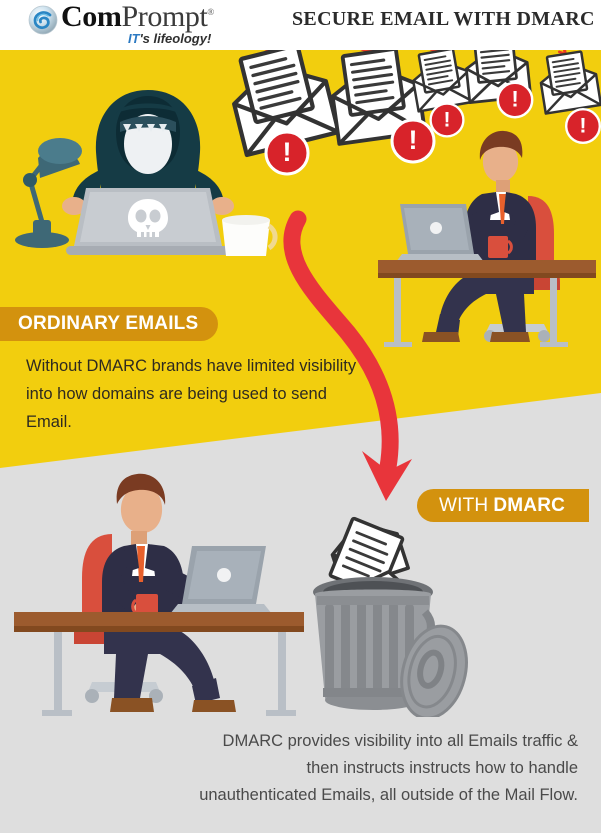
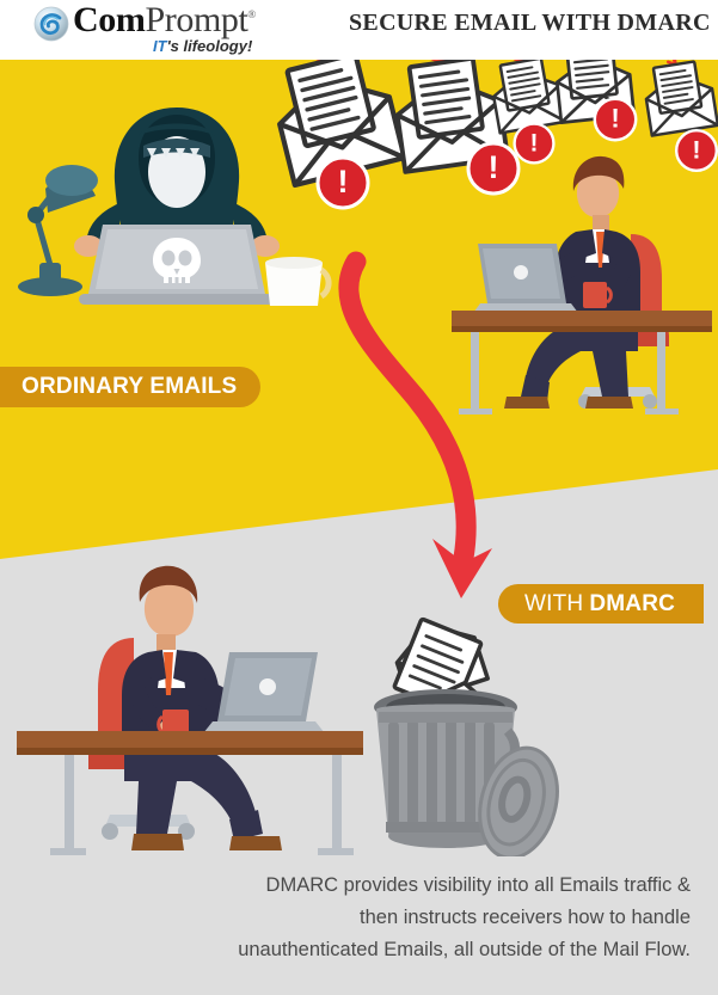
  ComPrompt®
  IT's lifeology!
  SECURE EMAIL WITH DMARC
  !
  !
  !
  !
  !
  ORDINARY EMAILS
- Without DMARC brands have limited visibility into how domains are being used to send Email.
  WITH
  DMARC
- DMARC provides visibility into all Emails traffic & then instructs instructs how to handle unauthenticated Emails, all outside of the Mail Flow.
+ DMARC provides visibility into all Emails traffic & then instructs receivers how to handle unauthenticated Emails, all outside of the Mail Flow.
